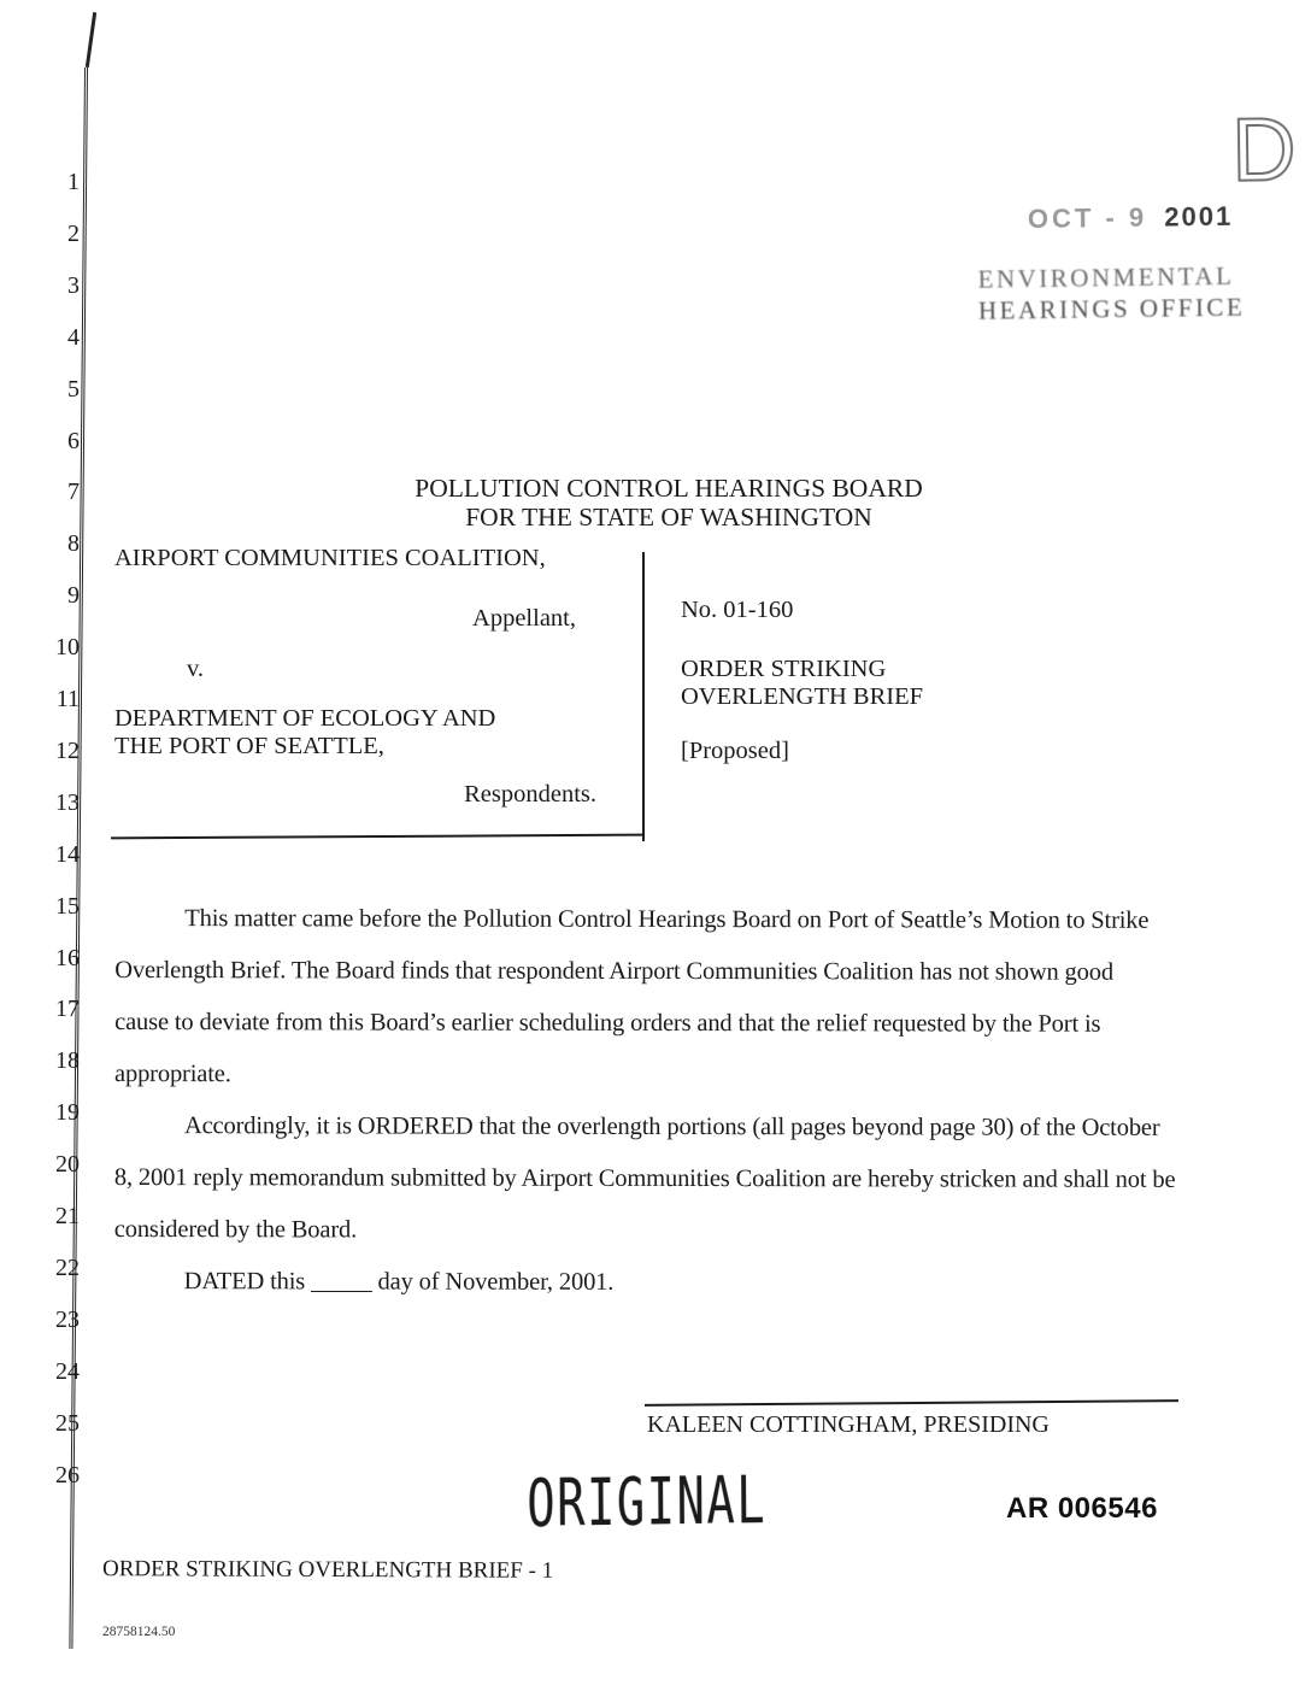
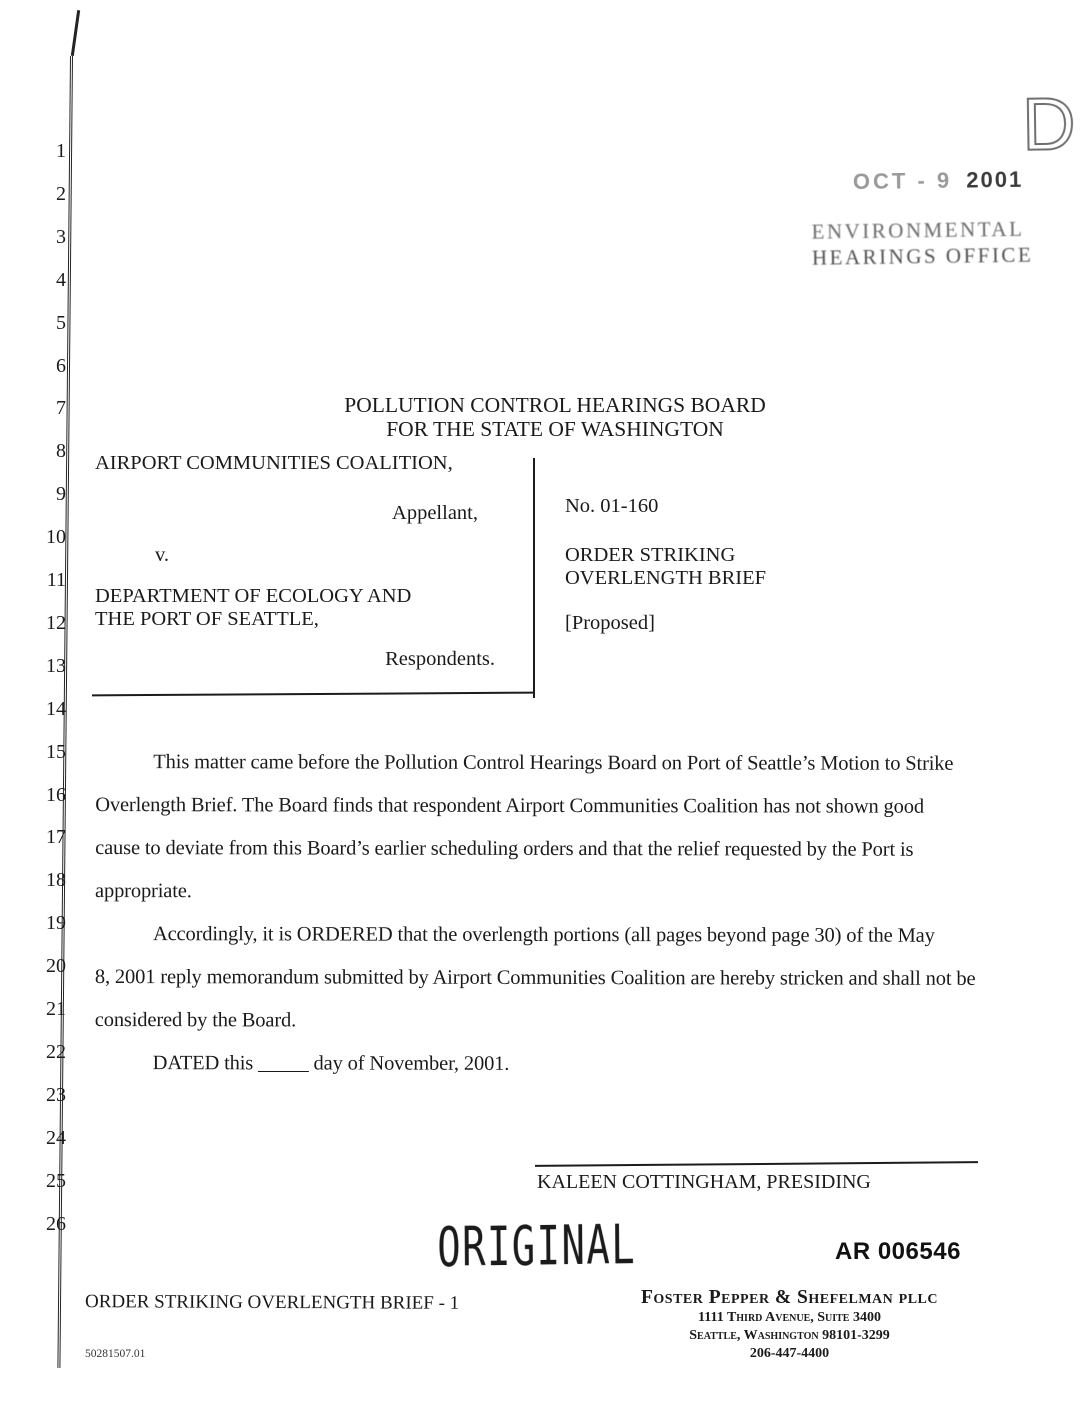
  1
  2
  3
  4
  5
  6
  7
  8
  9
  10
  11
  12
  13
  14
  15
  16
  17
  18
  19
  20
  21
  22
  23
  24
  25
  26
  D
  OCT - 9 2001
  ENVIRONMENTAL
  HEARINGS OFFICE
  POLLUTION CONTROL HEARINGS BOARD
  FOR THE STATE OF WASHINGTON
  AIRPORT COMMUNITIES COALITION,
  Appellant,
  v.
  DEPARTMENT OF ECOLOGY AND
  THE PORT OF SEATTLE,
  Respondents.
  No. 01-160
  ORDER STRIKING
  OVERLENGTH BRIEF
  [Proposed]
  This matter came before the Pollution Control Hearings Board on Port of Seattle’s Motion to Strike
  Overlength Brief. The Board finds that respondent Airport Communities Coalition has not shown good
  cause to deviate from this Board’s earlier scheduling orders and that the relief requested by the Port is
  appropriate.
- Accordingly, it is ORDERED that the overlength portions (all pages beyond page 30) of the October
+ Accordingly, it is ORDERED that the overlength portions (all pages beyond page 30) of the May
  8, 2001 reply memorandum submitted by Airport Communities Coalition are hereby stricken and shall not be
  considered by the Board.
  DATED this _____ day of November, 2001.
  KALEEN COTTINGHAM, PRESIDING
  ORIGINAL
  AR 006546
  ORDER STRIKING OVERLENGTH BRIEF - 1
- 28758124.50
+ 50281507.01
+ Foster Pepper & Shefelman pllc
+ 1111 Third Avenue, Suite 3400
+ Seattle, Washington 98101-3299
+ 206-447-4400
